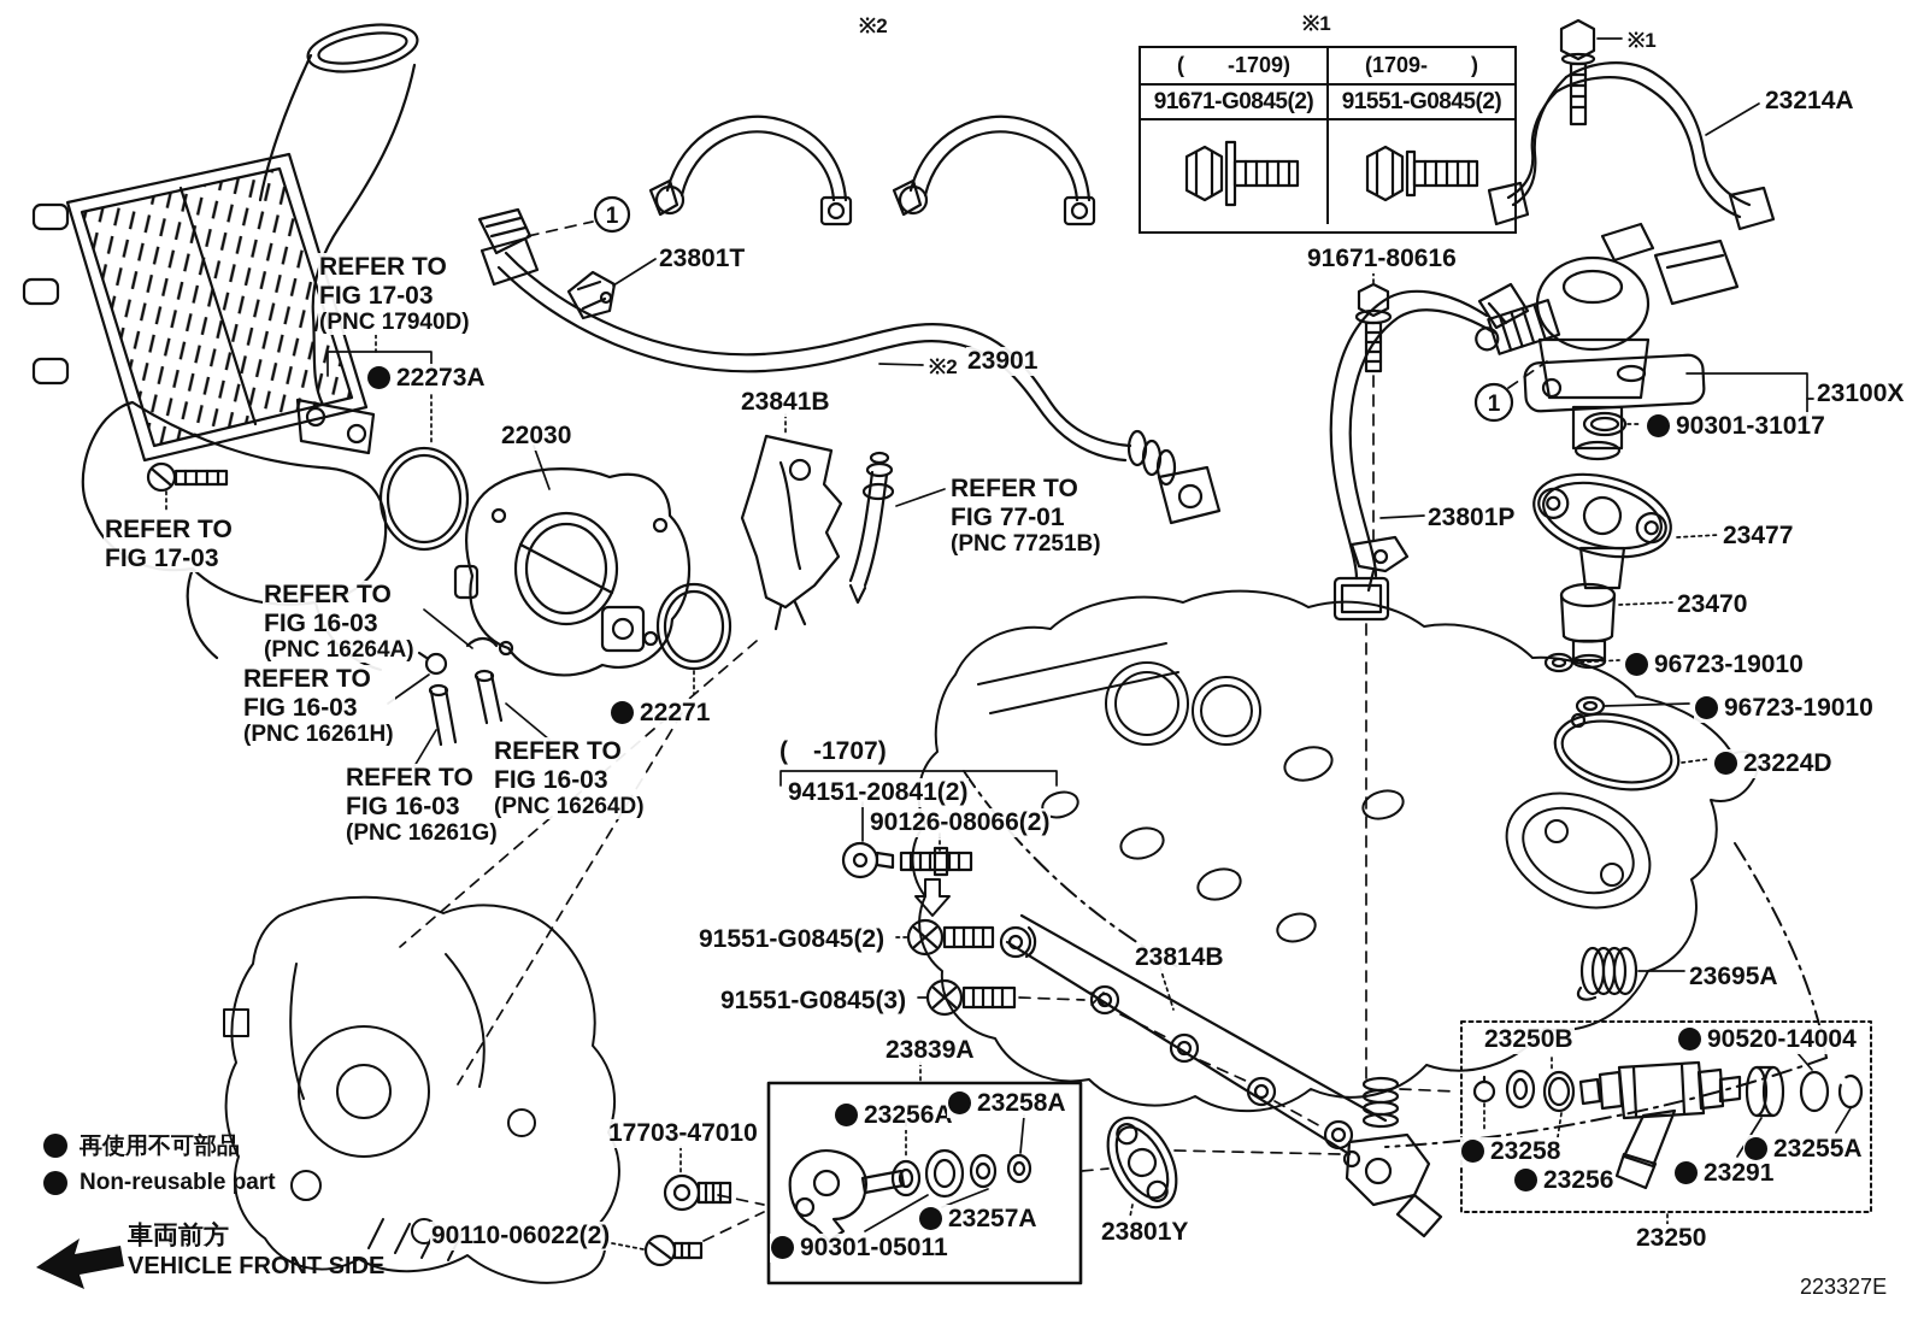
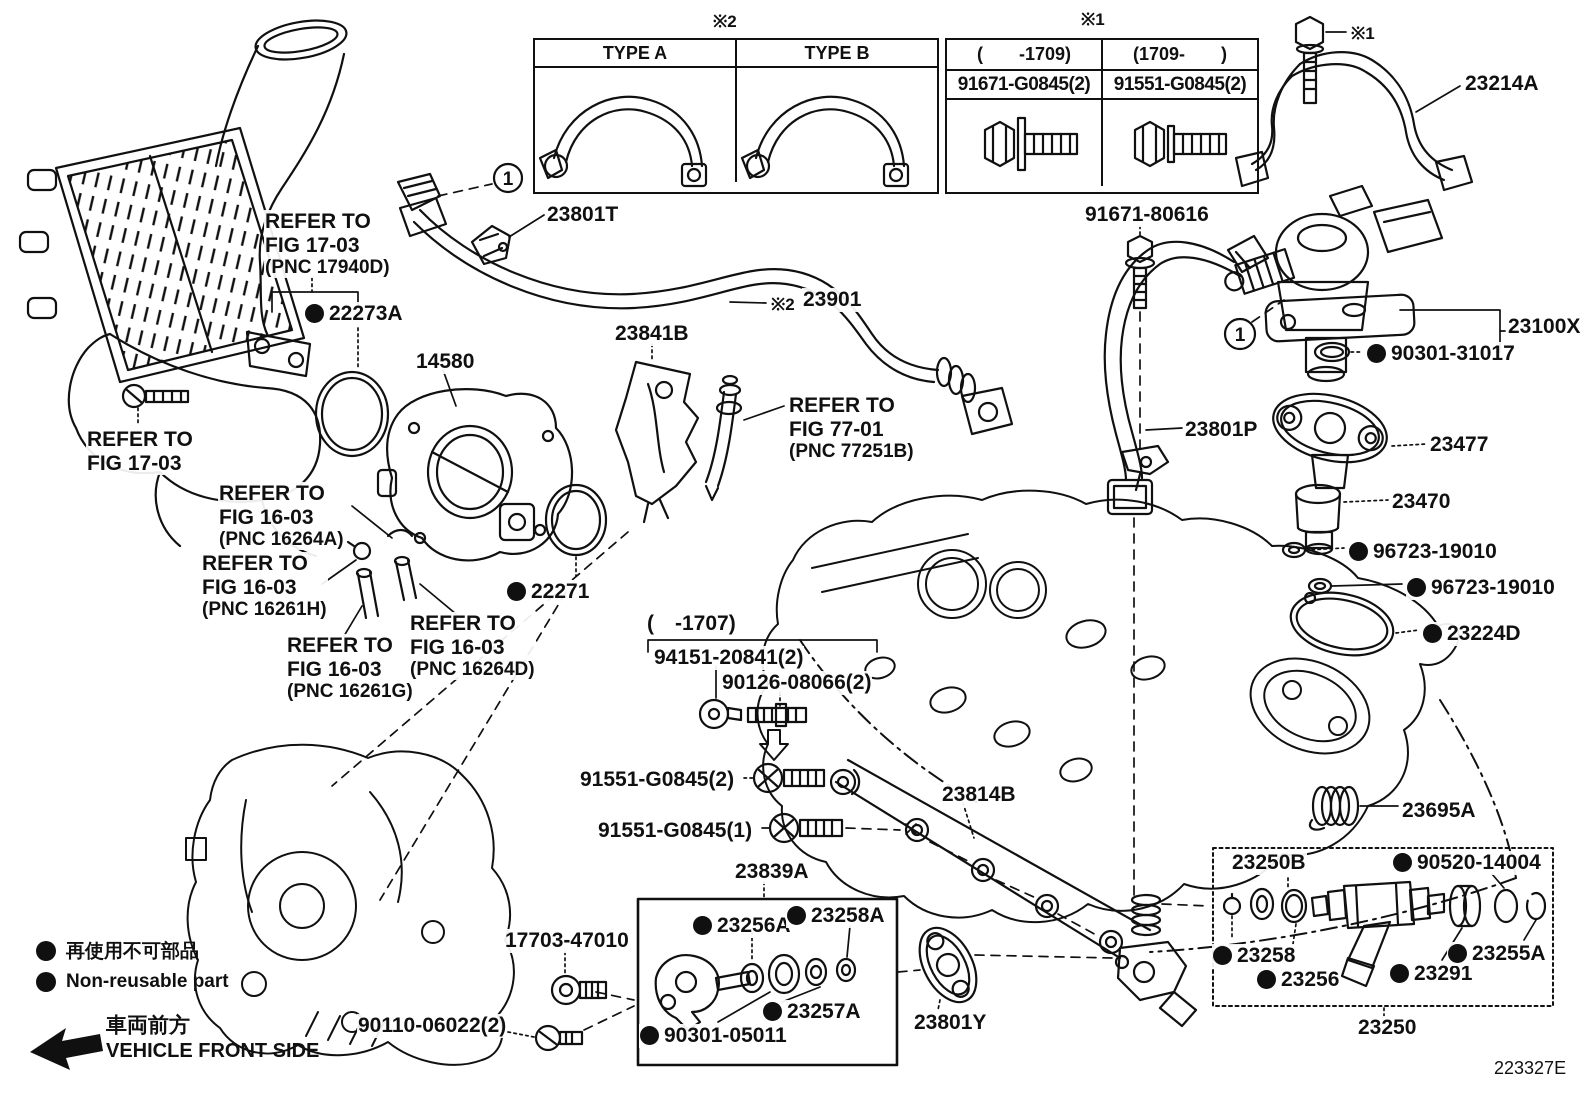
  1
  1
+ TYPE A
+ TYPE B
  ( -1709)
  (1709- )
  91671-G0845(2)
  91551-G0845(2)
  再使用不可部品
  Non-reusable part
  車両前方
  VEHICLE FRONT SIDE
  223327E
  ※2
  ※1
  ※1
  23214A
  23801T
  ※2
  23901
  23841B
- 22030
+ 14580
  REFER TO
  FIG 17-03
  (PNC 17940D)
  22273A
  REFER TO
  FIG 17-03
  REFER TO
  FIG 16-03
  (PNC 16264A)
  REFER TO
  FIG 16-03
  (PNC 16261H)
  REFER TO
  FIG 16-03
  (PNC 16261G)
  REFER TO
  FIG 16-03
  (PNC 16264D)
  22271
  REFER TO
  FIG 77-01
  (PNC 77251B)
  91671-80616
  23801P
  23100X
  90301-31017
  23477
  23470
  96723-19010
  96723-19010
  23224D
  23695A
  ( -1707)
  94151-20841(2)
  90126-08066(2)
  91551-G0845(2)
- 91551-G0845(3)
+ 91551-G0845(1)
  23814B
  23839A
  23256A
  23258A
  23257A
  90301-05011
  17703-47010
  90110-06022(2)
  23801Y
  23250B
  90520-14004
  23258
  23256
  23291
  23255A
  23250
